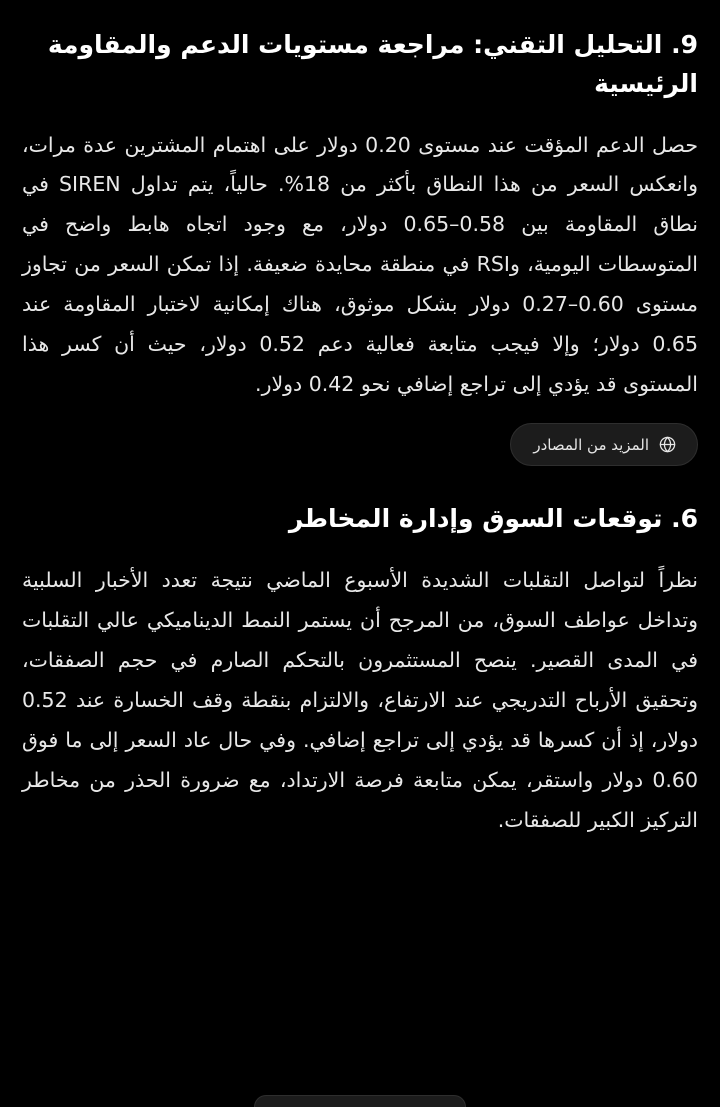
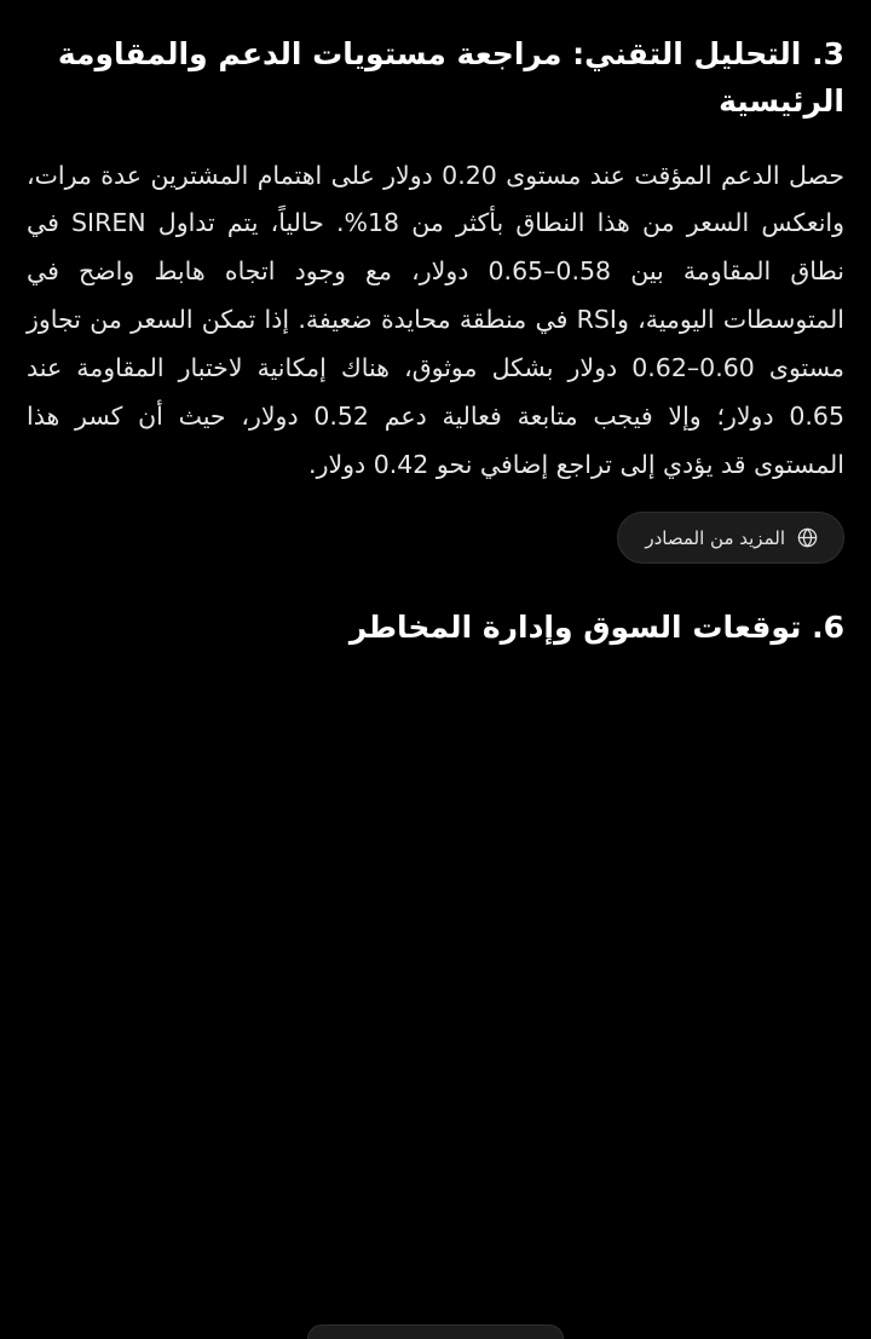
- 9. التحليل التقني: مراجعة مستويات الدعم والمقاومة الرئيسية
+ 3. التحليل التقني: مراجعة مستويات الدعم والمقاومة الرئيسية
- حصل الدعم المؤقت عند مستوى 0.20 دولار على اهتمام المشترين عدة مرات، وانعكس السعر من هذا النطاق بأكثر من 18%. حالياً، يتم تداول SIREN في نطاق المقاومة بين 0.58–0.65 دولار، مع وجود اتجاه هابط واضح في المتوسطات اليومية، وRSI في منطقة محايدة ضعيفة. إذا تمكن السعر من تجاوز مستوى 0.60–0.27 دولار بشكل موثوق، هناك إمكانية لاختبار المقاومة عند 0.65 دولار؛ وإلا فيجب متابعة فعالية دعم 0.52 دولار، حيث أن كسر هذا المستوى قد يؤدي إلى تراجع إضافي نحو 0.42 دولار.
+ حصل الدعم المؤقت عند مستوى 0.20 دولار على اهتمام المشترين عدة مرات، وانعكس السعر من هذا النطاق بأكثر من 18%. حالياً، يتم تداول SIREN في نطاق المقاومة بين 0.58–0.65 دولار، مع وجود اتجاه هابط واضح في المتوسطات اليومية، وRSI في منطقة محايدة ضعيفة. إذا تمكن السعر من تجاوز مستوى 0.60–0.62 دولار بشكل موثوق، هناك إمكانية لاختبار المقاومة عند 0.65 دولار؛ وإلا فيجب متابعة فعالية دعم 0.52 دولار، حيث أن كسر هذا المستوى قد يؤدي إلى تراجع إضافي نحو 0.42 دولار.
  المزيد من المصادر
  6. توقعات السوق وإدارة المخاطر
- نظراً لتواصل التقلبات الشديدة الأسبوع الماضي نتيجة تعدد الأخبار السلبية وتداخل عواطف السوق، من المرجح أن يستمر النمط الديناميكي عالي التقلبات في المدى القصير. ينصح المستثمرون بالتحكم الصارم في حجم الصفقات، وتحقيق الأرباح التدريجي عند الارتفاع، والالتزام بنقطة وقف الخسارة عند 0.52 دولار، إذ أن كسرها قد يؤدي إلى تراجع إضافي. وفي حال عاد السعر إلى ما فوق 0.60 دولار واستقر، يمكن متابعة فرصة الارتداد، مع ضرورة الحذر من مخاطر التركيز الكبير للصفقات.
